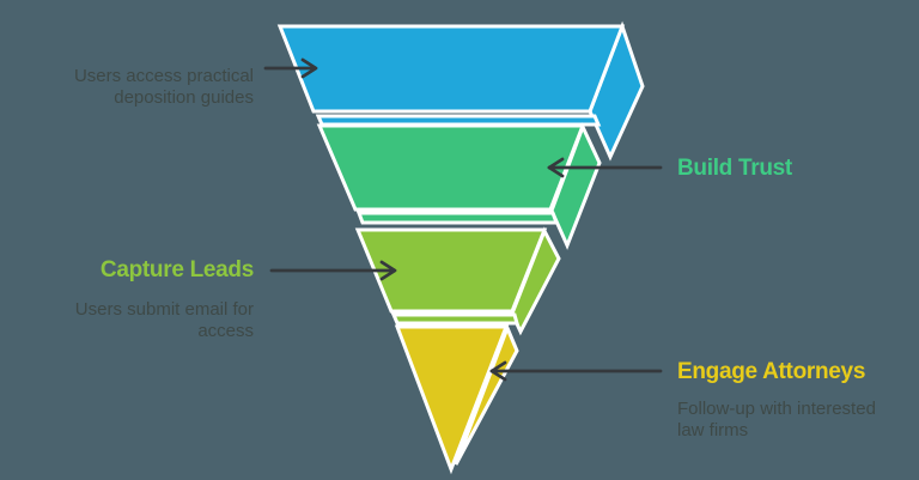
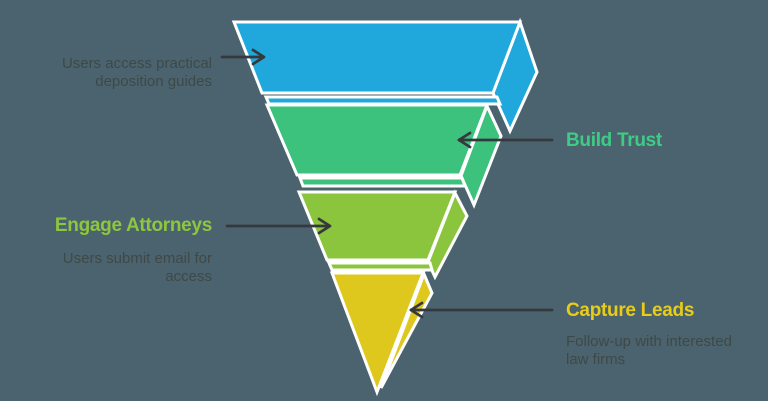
  Users access practical
  deposition guides
  Build Trust
- Capture Leads
+ Engage Attorneys
  Users submit email for
  access
- Engage Attorneys
+ Capture Leads
  Follow-up with interested
  law firms
